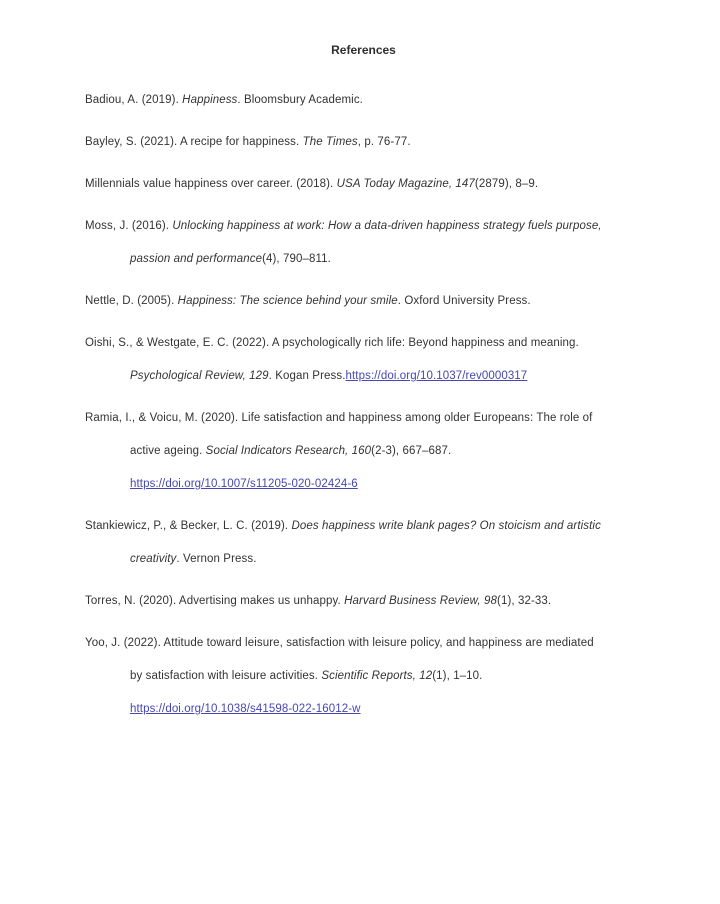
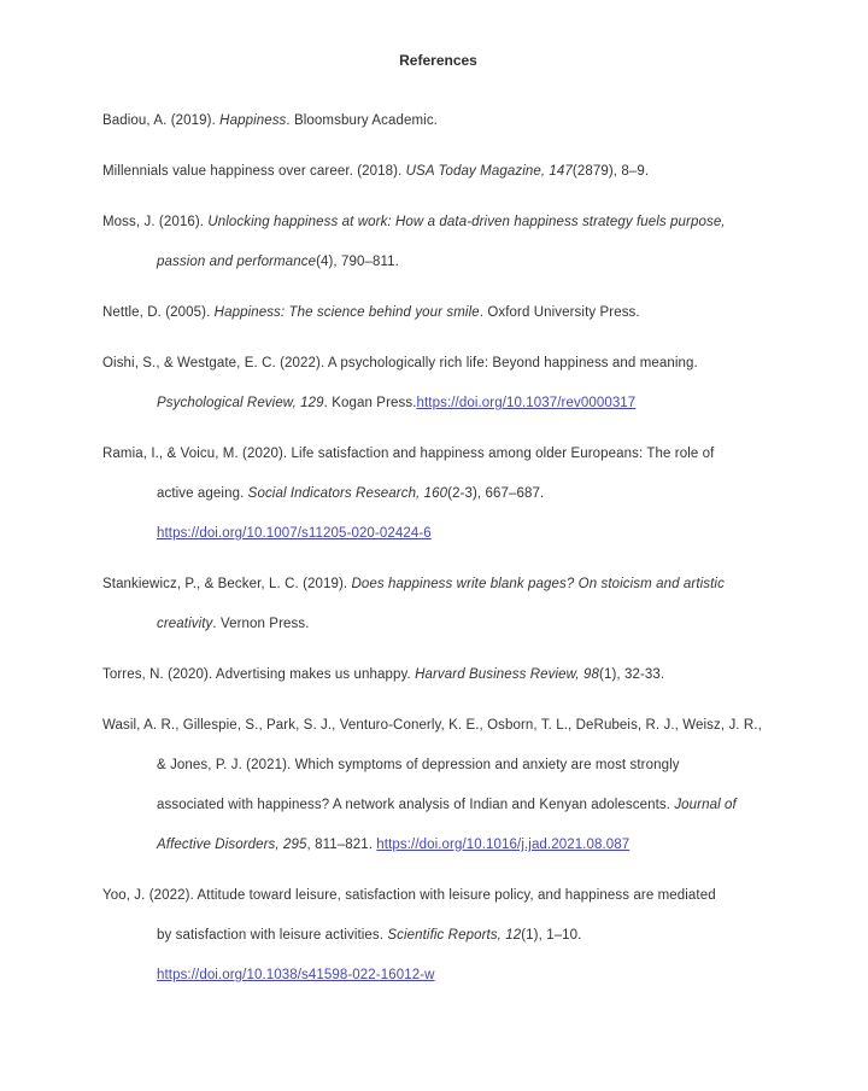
  References
  Badiou, A. (2019). Happiness. Bloomsbury Academic.
- Bayley, S. (2021). A recipe for happiness. The Times, p. 76-77.
  Millennials value happiness over career. (2018). USA Today Magazine, 147(2879), 8–9.
  Moss, J. (2016). Unlocking happiness at work: How a data-driven happiness strategy fuels purpose,
  passion and performance(4), 790–811.
  Nettle, D. (2005). Happiness: The science behind your smile. Oxford University Press.
  Oishi, S., & Westgate, E. C. (2022). A psychologically rich life: Beyond happiness and meaning.
  Psychological Review, 129. Kogan Press.https://doi.org/10.1037/rev0000317
  Ramia, I., & Voicu, M. (2020). Life satisfaction and happiness among older Europeans: The role of
  active ageing. Social Indicators Research, 160(2-3), 667–687.
  https://doi.org/10.1007/s11205-020-02424-6
  Stankiewicz, P., & Becker, L. C. (2019). Does happiness write blank pages? On stoicism and artistic
  creativity. Vernon Press.
  Torres, N. (2020). Advertising makes us unhappy. Harvard Business Review, 98(1), 32-33.
+ Wasil, A. R., Gillespie, S., Park, S. J., Venturo-Conerly, K. E., Osborn, T. L., DeRubeis, R. J., Weisz, J. R.,
+ & Jones, P. J. (2021). Which symptoms of depression and anxiety are most strongly
+ associated with happiness? A network analysis of Indian and Kenyan adolescents. Journal of
+ Affective Disorders, 295, 811–821. https://doi.org/10.1016/j.jad.2021.08.087
  Yoo, J. (2022). Attitude toward leisure, satisfaction with leisure policy, and happiness are mediated
  by satisfaction with leisure activities. Scientific Reports, 12(1), 1–10.
  https://doi.org/10.1038/s41598-022-16012-w
